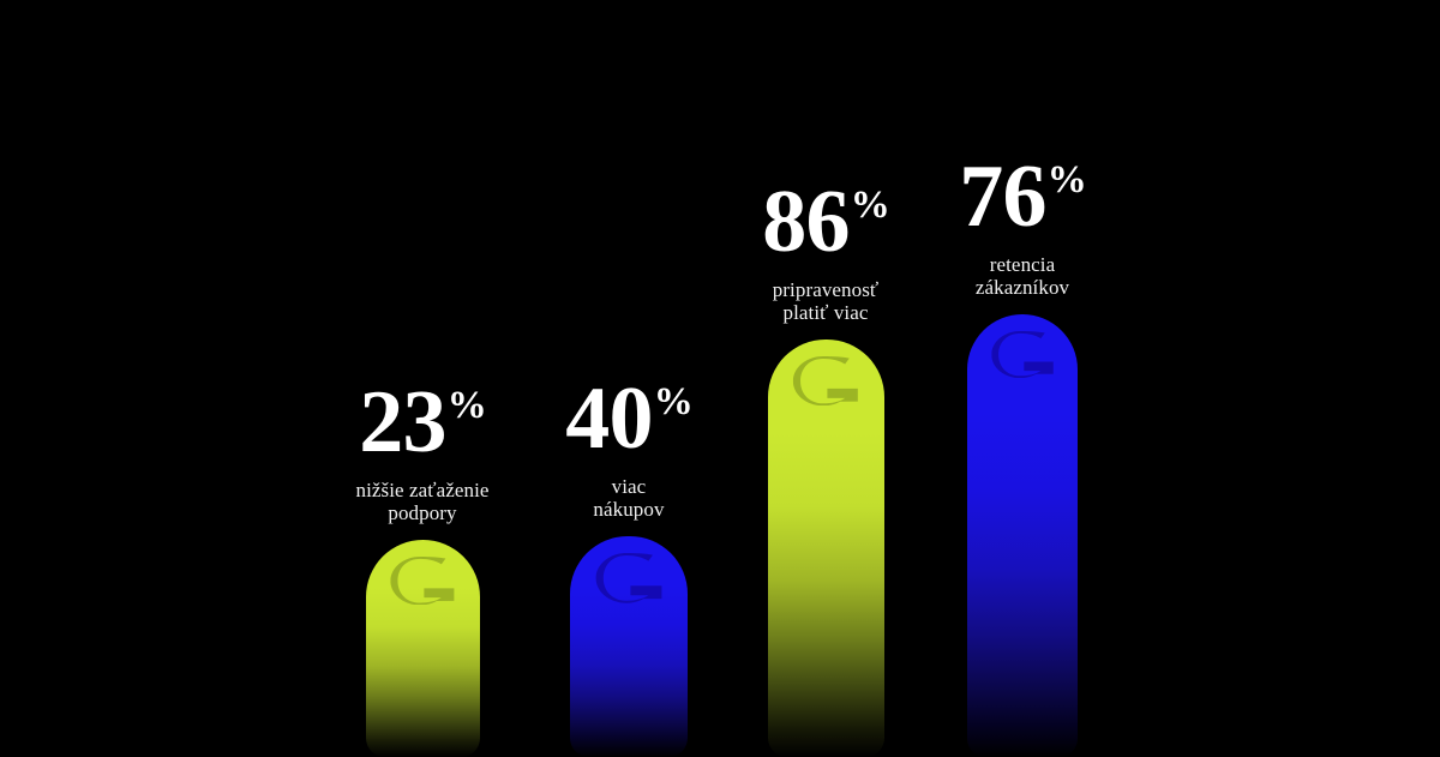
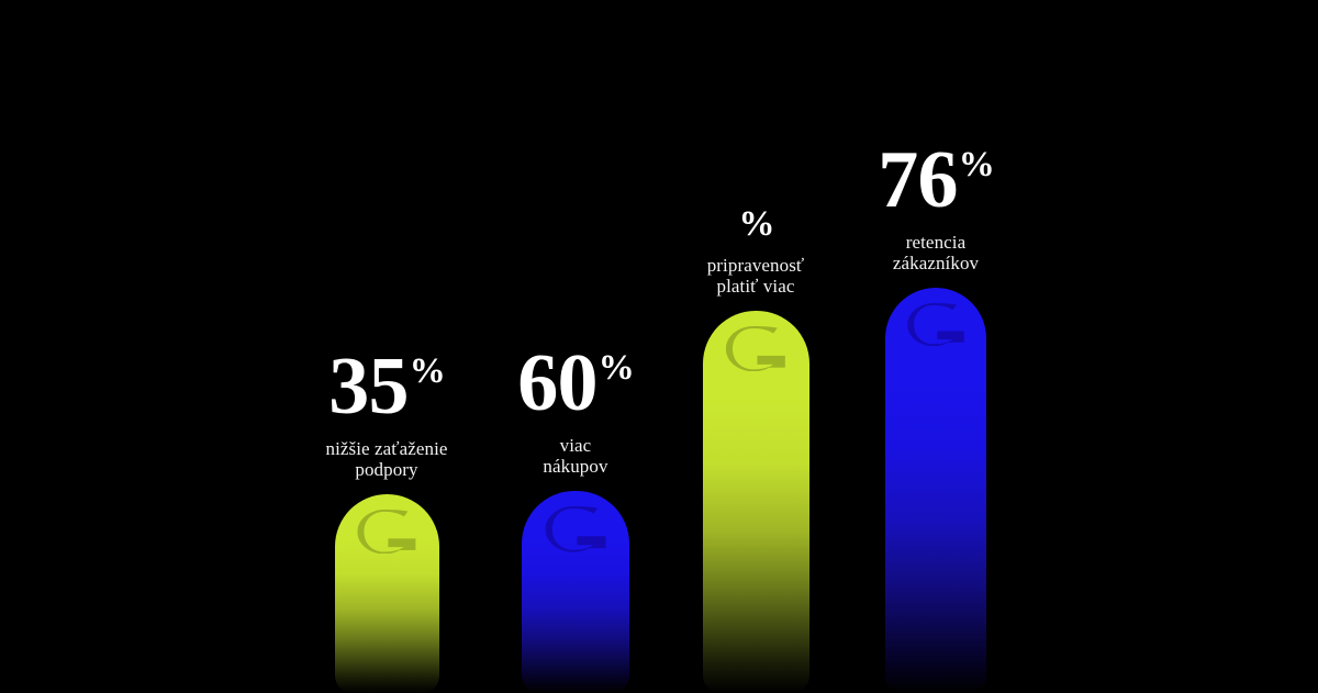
- 23
+ 35
  %
  nižšie zaťaženie
  podpory
- 40
+ 60
  %
  viac
  nákupov
- 86
  %
  pripravenosť
  platiť viac
  76
  %
  retencia
  zákazníkov
